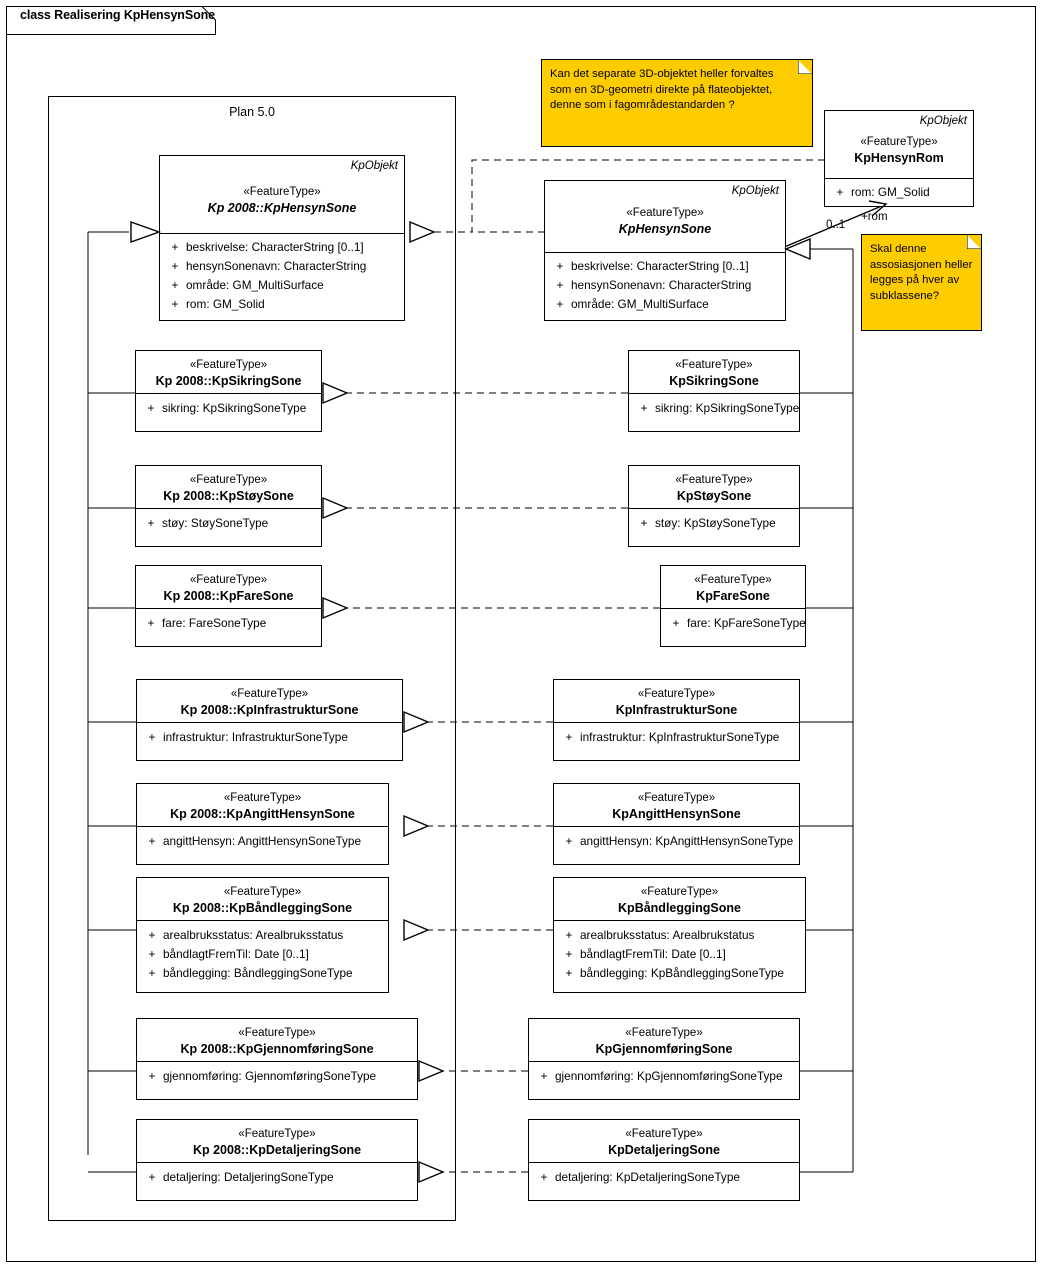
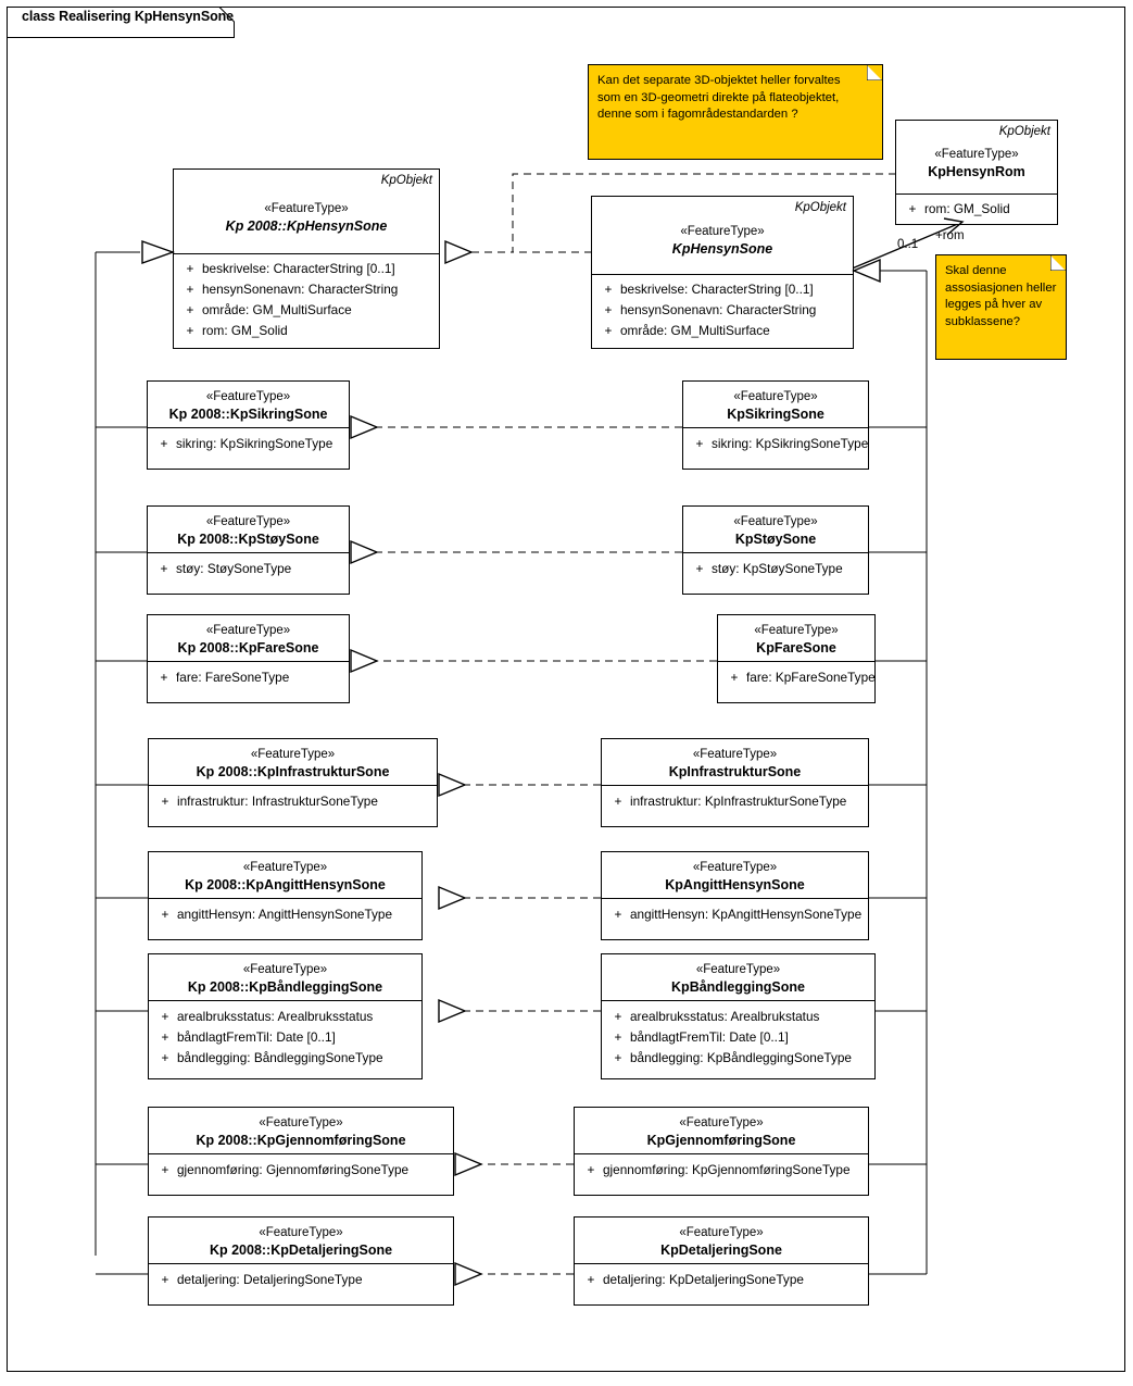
  class Realisering KpHensynSone
- Plan 5.0
  KpObjekt
  «FeatureType»
  Kp 2008::KpHensynSone
  +
  beskrivelse: CharacterString [0..1]
  +
  hensynSonenavn: CharacterString
  +
  område: GM_MultiSurface
  +
  rom: GM_Solid
  KpObjekt
  «FeatureType»
  KpHensynSone
  +
  beskrivelse: CharacterString [0..1]
  +
  hensynSonenavn: CharacterString
  +
  område: GM_MultiSurface
  KpObjekt
  «FeatureType»
  KpHensynRom
  +
  rom: GM_Solid
  «FeatureType»
  Kp 2008::KpSikringSone
  +
  sikring: KpSikringSoneType
  «FeatureType»
  Kp 2008::KpStøySone
  +
  støy: StøySoneType
  «FeatureType»
  Kp 2008::KpFareSone
  +
  fare: FareSoneType
  «FeatureType»
  Kp 2008::KpInfrastrukturSone
  +
  infrastruktur: InfrastrukturSoneType
  «FeatureType»
  Kp 2008::KpAngittHensynSone
  +
  angittHensyn: AngittHensynSoneType
  «FeatureType»
  Kp 2008::KpBåndleggingSone
  +
  arealbruksstatus: Arealbruksstatus
  +
  båndlagtFremTil: Date [0..1]
  +
  båndlegging: BåndleggingSoneType
  «FeatureType»
  Kp 2008::KpGjennomføringSone
  +
  gjennomføring: GjennomføringSoneType
  «FeatureType»
  Kp 2008::KpDetaljeringSone
  +
  detaljering: DetaljeringSoneType
  «FeatureType»
  KpSikringSone
  +
  sikring: KpSikringSoneType
  «FeatureType»
  KpStøySone
  +
  støy: KpStøySoneType
  «FeatureType»
  KpFareSone
  +
  fare: KpFareSoneType
  «FeatureType»
  KpInfrastrukturSone
  +
  infrastruktur: KpInfrastrukturSoneType
  «FeatureType»
  KpAngittHensynSone
  +
  angittHensyn: KpAngittHensynSoneType
  «FeatureType»
  KpBåndleggingSone
  +
  arealbruksstatus: Arealbrukstatus
  +
  båndlagtFremTil: Date [0..1]
  +
  båndlegging: KpBåndleggingSoneType
  «FeatureType»
  KpGjennomføringSone
  +
  gjennomføring: KpGjennomføringSoneType
  «FeatureType»
  KpDetaljeringSone
  +
  detaljering: KpDetaljeringSoneType
  Kan det separate 3D-objektet heller forvaltes
  som en 3D-geometri direkte på flateobjektet,
  denne som i fagområdestandarden ?
  Skal denne
  assosiasjonen heller
  legges på hver av
  subklassene?
  0..1
  +rom
